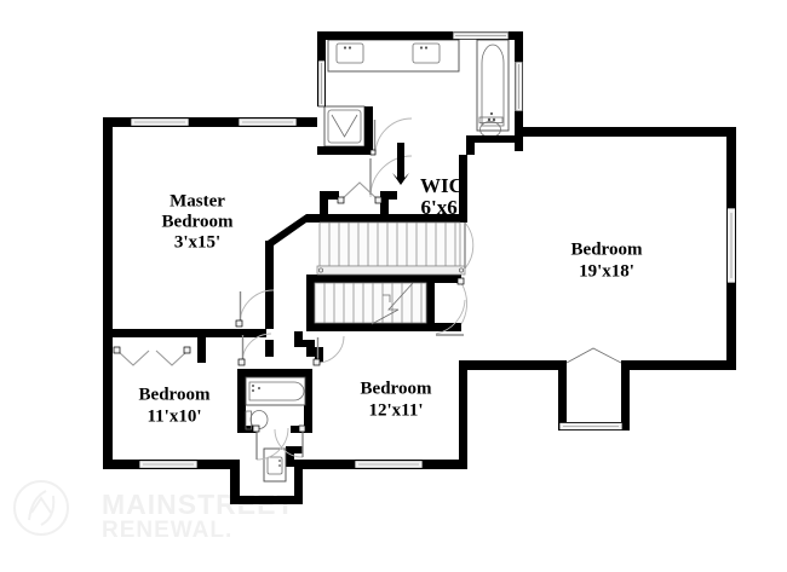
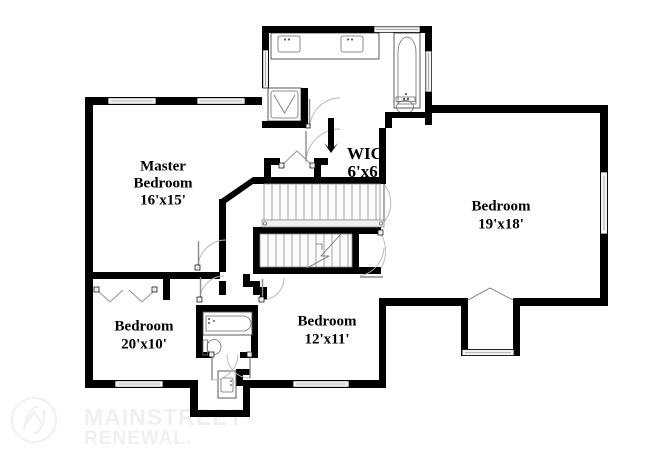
  MAINSTR
  Master
  Bedroom
- 3'x15'
+ 16'x15'
  WIC
  6'x6'
  Bedroom
  19'x18'
  Bedroom
- 11'x10'
+ 20'x10'
  Bedroom
  12'x11'
